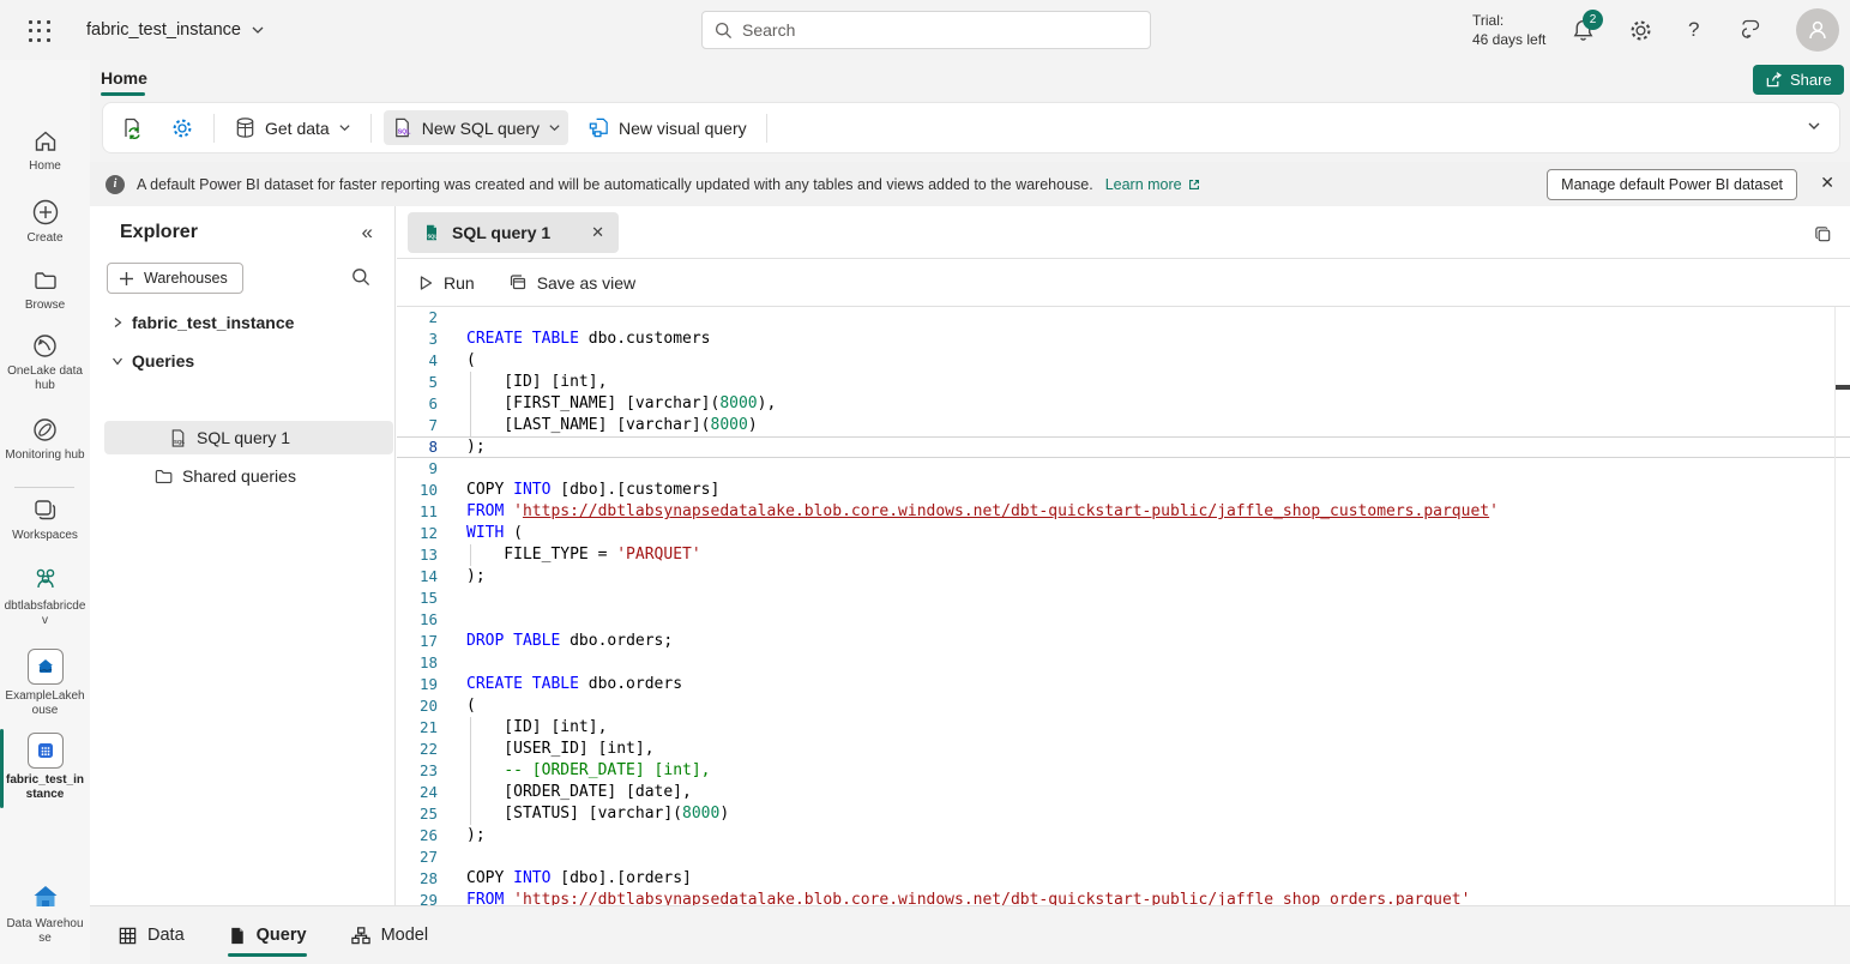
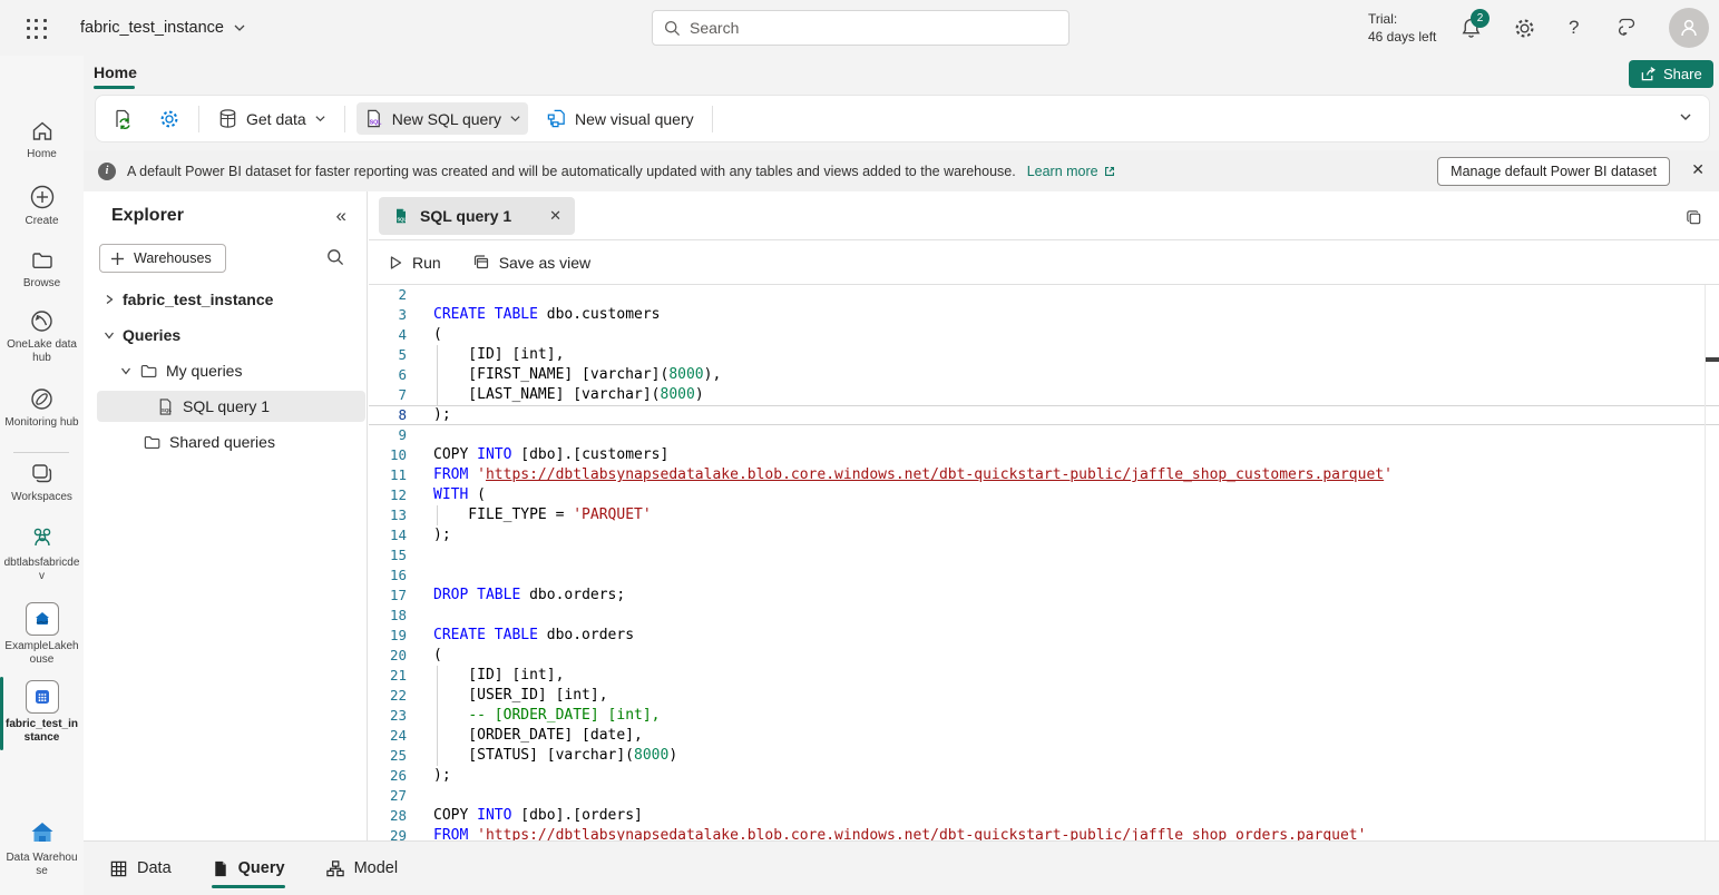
  fabric_test_instance
  Search
  Trial:
  46 days left
  2
  ?
  Home
  Create
  Browse
  OneLake data hub
  Monitoring hub
  Workspaces
  dbtlabsfabricdev
  ExampleLakehouse
  fabric_test_instance
  Data Warehouse
  Home
  Share
  Get data
  New SQL query
  New visual query
  i
  A default Power BI dataset for faster reporting was created and will be automatically updated with any tables and views added to the warehouse.
  Learn more
  Manage default Power BI dataset
  ✕
  Explorer
  «
  Warehouses
  fabric_test_instance
  Queries
+ My queries
  SQL query 1
  Shared queries
  SQL query 1
  ✕
  Run
  Save as view
  2
  3
  CREATE TABLE dbo.customers
  4
  (
  5
  [ID] [int],
  6
  [FIRST_NAME] [varchar](8000),
  7
  [LAST_NAME] [varchar](8000)
  8
  );
  9
  10
  COPY INTO [dbo].[customers]
  11
  FROM 'https://dbtlabsynapsedatalake.blob.core.windows.net/dbt-quickstart-public/jaffle_shop_customers.parquet'
  12
  WITH (
  13
  FILE_TYPE = 'PARQUET'
  14
  );
  15
  16
  17
  DROP TABLE dbo.orders;
  18
  19
  CREATE TABLE dbo.orders
  20
  (
  21
  [ID] [int],
  22
  [USER_ID] [int],
  23
  -- [ORDER_DATE] [int],
  24
  [ORDER_DATE] [date],
  25
  [STATUS] [varchar](8000)
  26
  );
  27
  28
  COPY INTO [dbo].[orders]
  29
  FROM 'https://dbtlabsynapsedatalake.blob.core.windows.net/dbt-quickstart-public/jaffle_shop_orders.parquet'
  Data
  Query
  Model
